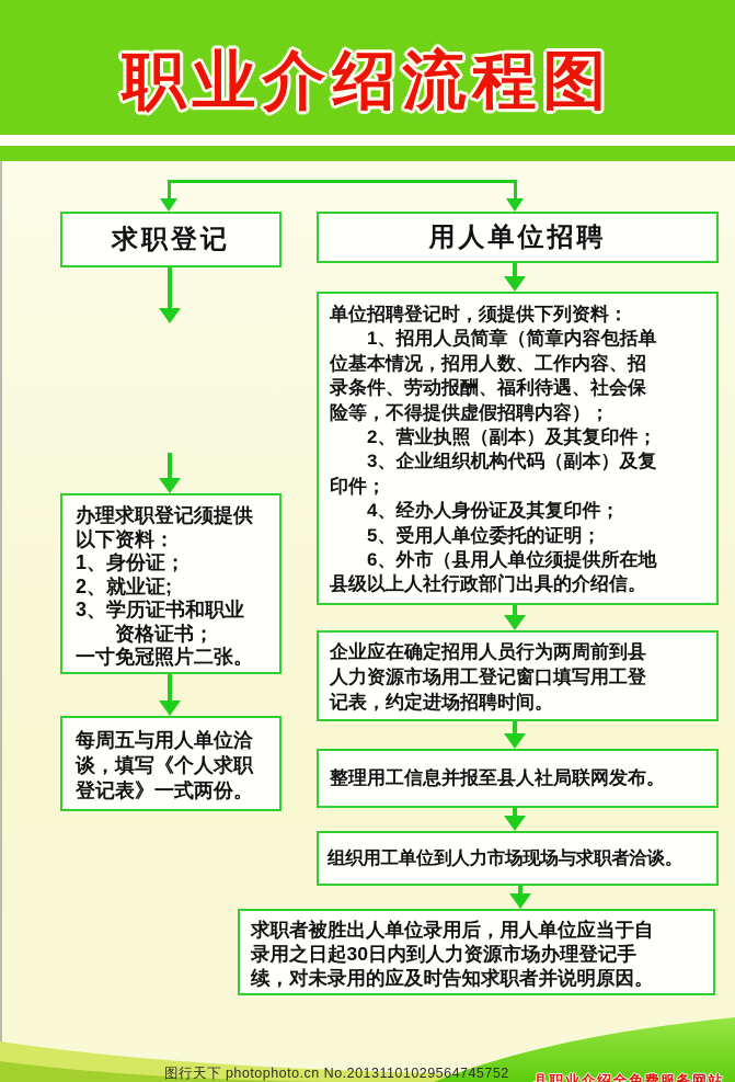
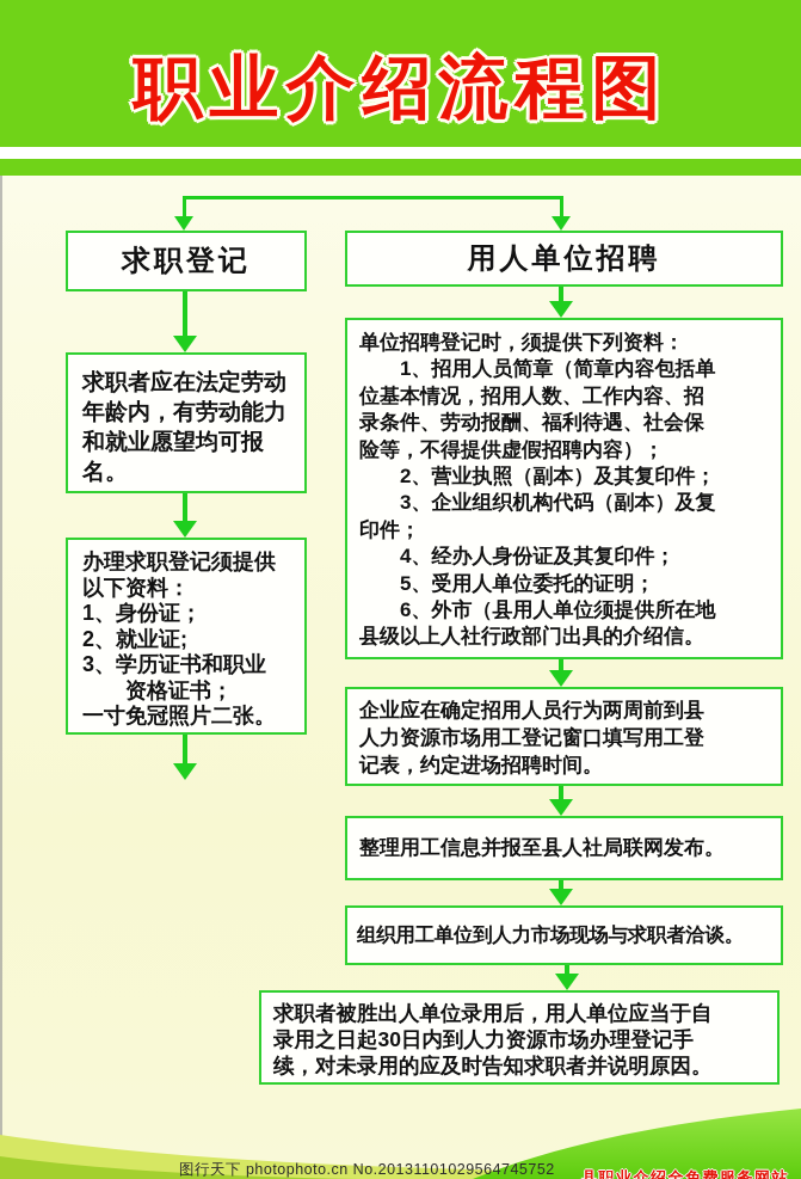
  职业介绍流程图
  求职登记
+ 求职者应在法定劳动
+ 年龄内，有劳动能力
+ 和就业愿望均可报
+ 名。
  办理求职登记须提供
  以下资料：
  1、身份证；
  2、就业证;
  3、学历证书和职业
  资格证书；
  一寸免冠照片二张。
- 每周五与用人单位洽
- 谈，填写《个人求职
- 登记表》一式两份。
  用人单位招聘
  单位招聘登记时，须提供下列资料：
  1、招用人员简章（简章内容包括单
  位基本情况，招用人数、工作内容、招
  录条件、劳动报酬、福利待遇、社会保
  险等，不得提供虚假招聘内容）；
  2、营业执照（副本）及其复印件；
  3、企业组织机构代码（副本）及复
  印件；
  4、经办人身份证及其复印件；
  5、受用人单位委托的证明；
  6、外市（县用人单位须提供所在地
  县级以上人社行政部门出具的介绍信。
  企业应在确定招用人员行为两周前到县
  人力资源市场用工登记窗口填写用工登
  记表，约定进场招聘时间。
  整理用工信息并报至县人社局联网发布。
  组织用工单位到人力市场现场与求职者洽谈。
  求职者被胜出人单位录用后，用人单位应当于自
  录用之日起30日内到人力资源市场办理登记手
  续，对未录用的应及时告知求职者并说明原因。
  图行天下 photophoto.cn No.20131101029564745752
  县职业介绍全免费服务网站
